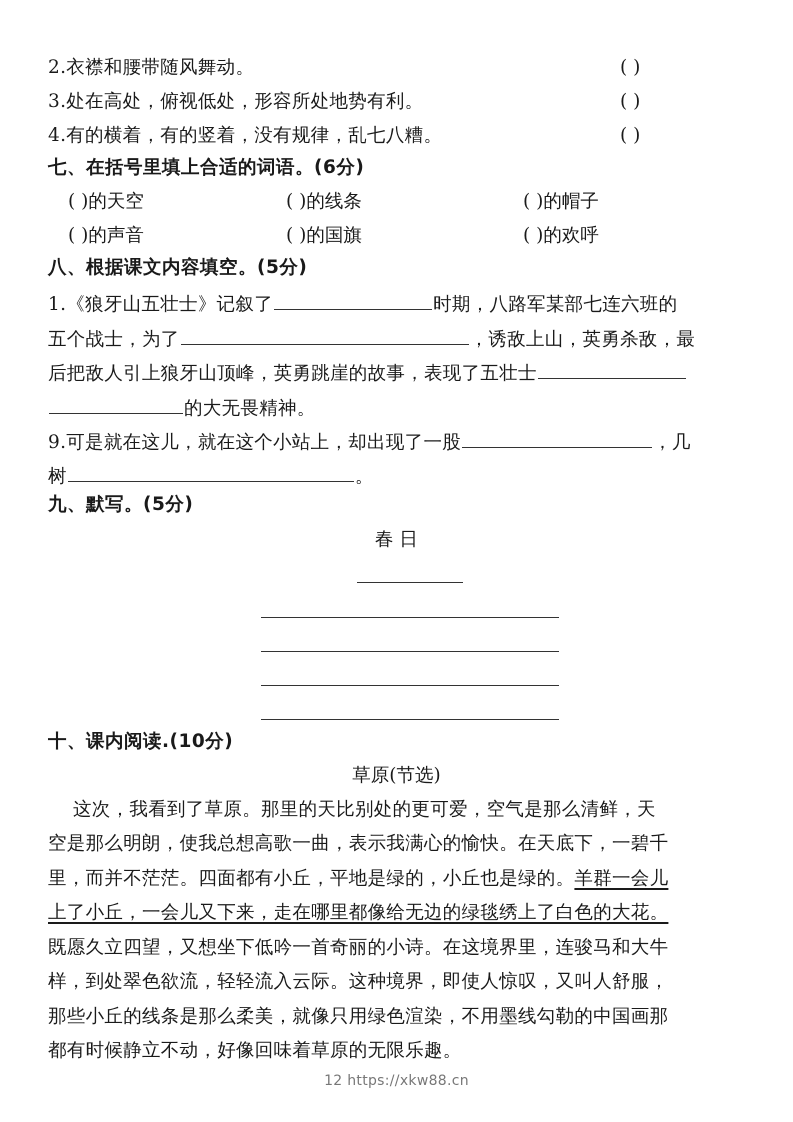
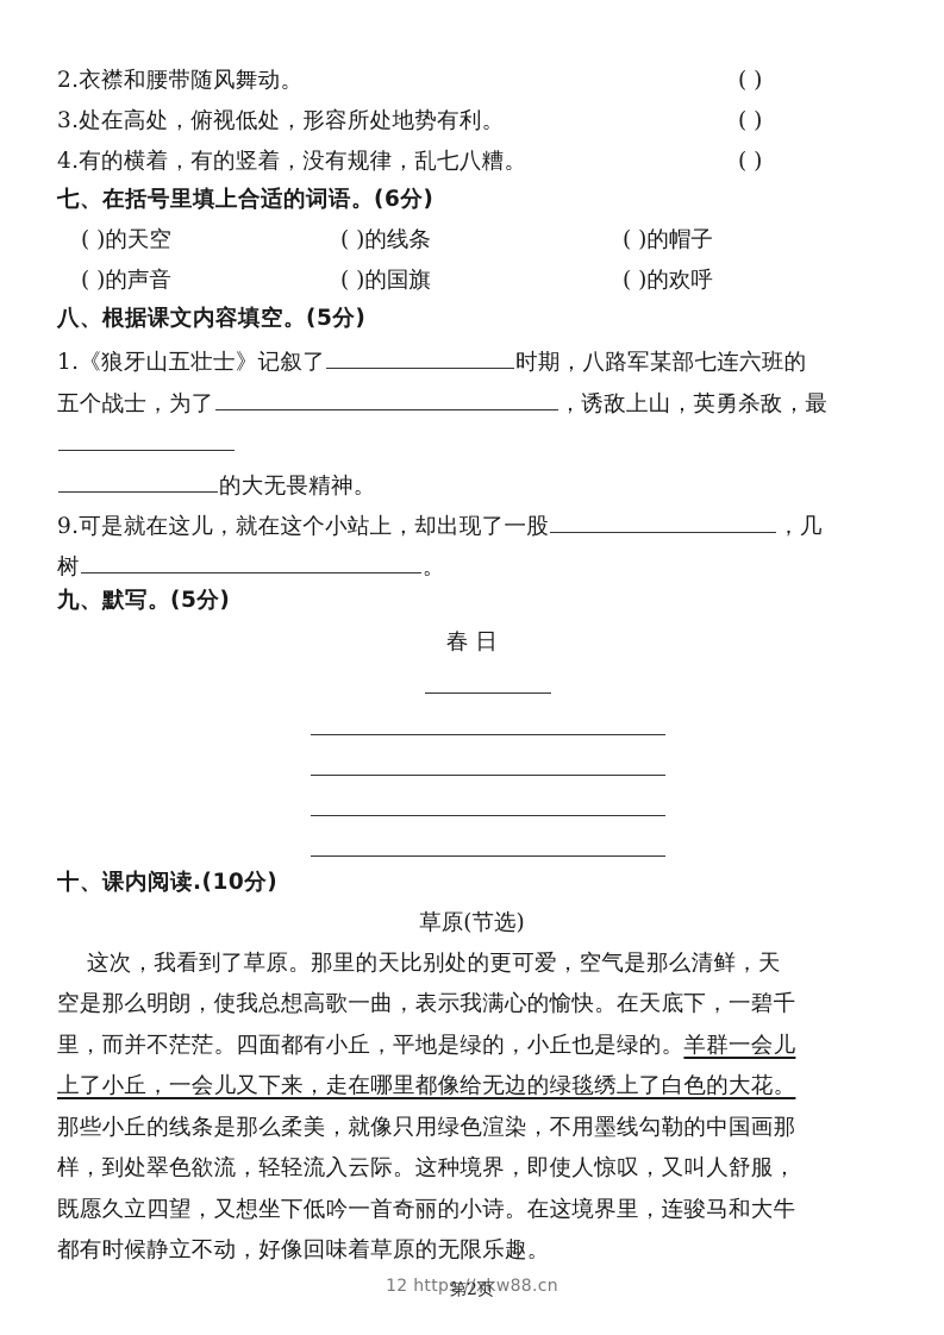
  2.衣襟和腰带随风舞动。
  ( )
  3.处在高处，俯视低处，形容所处地势有利。
  ( )
  4.有的横着，有的竖着，没有规律，乱七八糟。
  ( )
  七、在括号里填上合适的词语。(6分)
  ( )的天空
  ( )的线条
  ( )的帽子
  ( )的声音
  ( )的国旗
  ( )的欢呼
  八、根据课文内容填空。(5分)
  1.《狼牙山五壮士》记叙了 时期，八路军某部七连六班的
  五个战士，为了 ，诱敌上山，英勇杀敌，最
- 后把敌人引上狼牙山顶峰，英勇跳崖的故事，表现了五壮士
  的大无畏精神。
  9.可是就在这儿，就在这个小站上，却出现了一股 ，几
  树 。
  九、默写。(5分)
  春 日
  十、课内阅读.(10分)
  草原(节选)
  这次，我看到了草原。那里的天比别处的更可爱，空气是那么清鲜，天
  空是那么明朗，使我总想高歌一曲，表示我满心的愉快。在天底下，一碧千
  里，而并不茫茫。四面都有小丘，平地是绿的，小丘也是绿的。羊群一会儿
  上了小丘，一会儿又下来，走在哪里都像给无边的绿毯绣上了白色的大花。
- 既愿久立四望，又想坐下低吟一首奇丽的小诗。在这境界里，连骏马和大牛
+ 那些小丘的线条是那么柔美，就像只用绿色渲染，不用墨线勾勒的中国画那
  样，到处翠色欲流，轻轻流入云际。这种境界，即使人惊叹，又叫人舒服，
- 那些小丘的线条是那么柔美，就像只用绿色渲染，不用墨线勾勒的中国画那
+ 既愿久立四望，又想坐下低吟一首奇丽的小诗。在这境界里，连骏马和大牛
  都有时候静立不动，好像回味着草原的无限乐趣。
  12 https://xkw88.cn
+ 第2页
